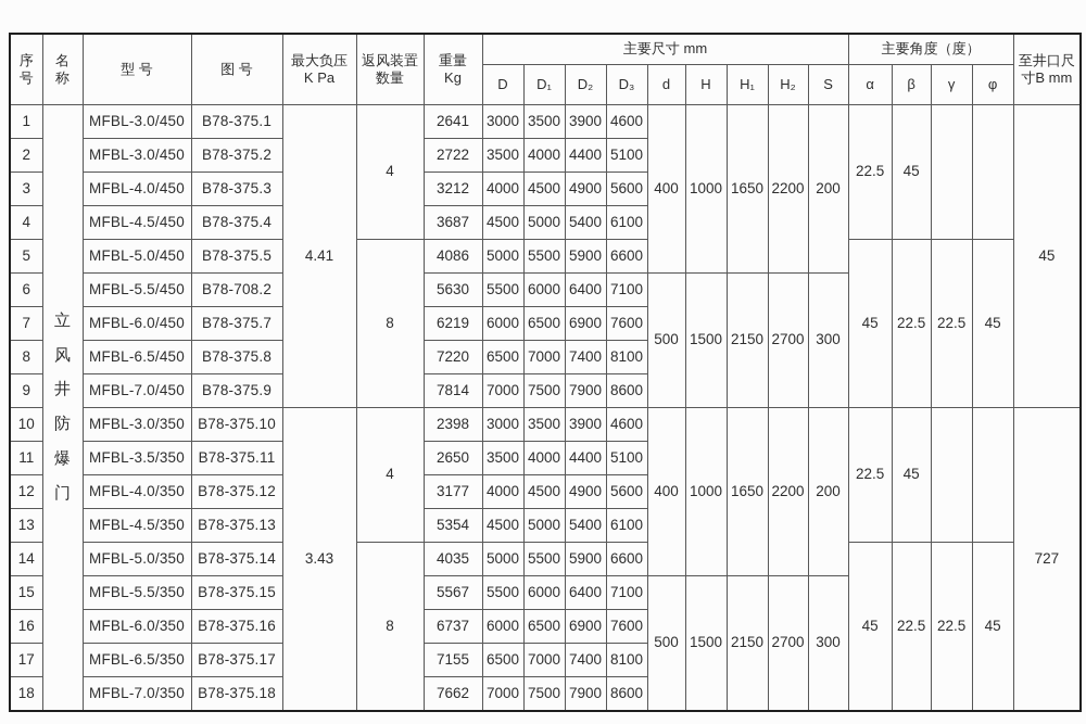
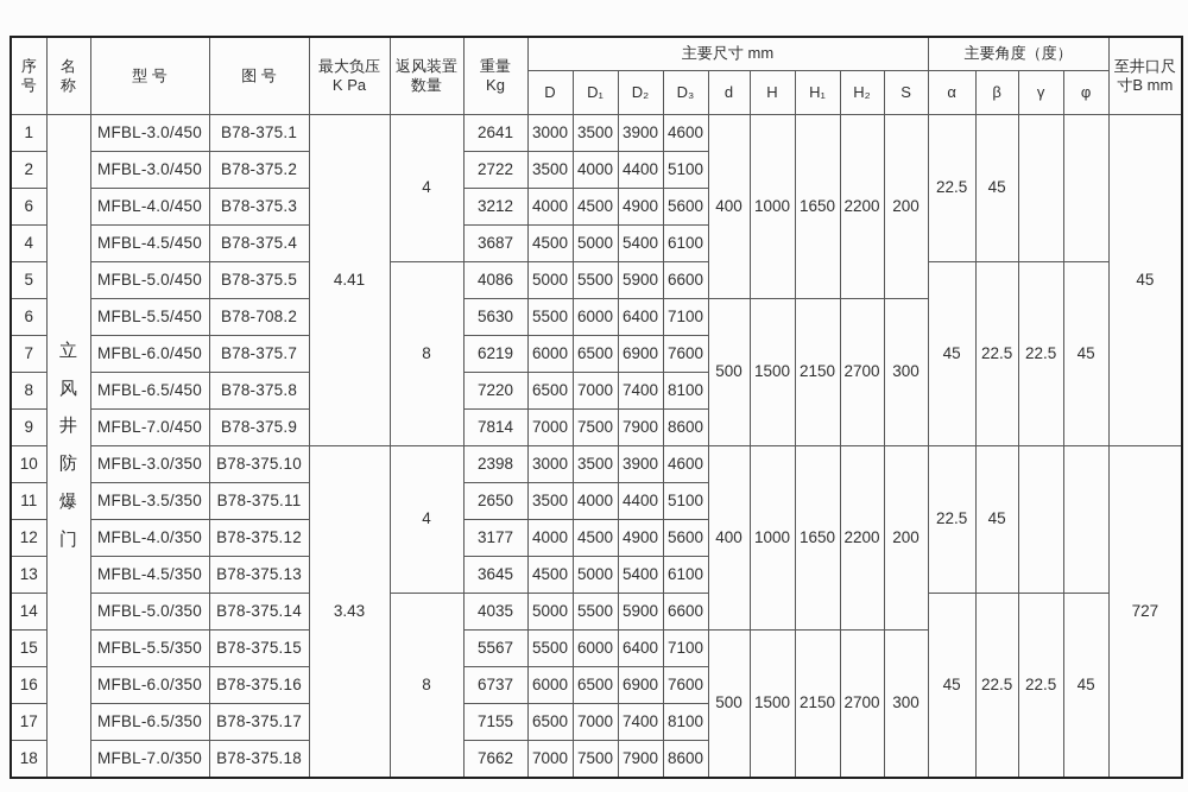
  序 号	名 称	型 号	图 号	最大负压 K Pa	返风装置 数量	重量 Kg	主要尺寸 mm	主要角度（度）	至井口尺 寸B mm
  D	D₁	D₂	D₃	d	H	H₁	H₂	S	α	β	γ	φ
  1	立 风 井 防 爆 门	MFBL-3.0/450	B78-375.1	4.41	4	2641	3000	3500	3900	4600	400	1000	1650	2200	200	22.5	45			45
  2	MFBL-3.0/450	B78-375.2	2722	3500	4000	4400	5100
- 3	MFBL-4.0/450	B78-375.3	3212	4000	4500	4900	5600
+ 6	MFBL-4.0/450	B78-375.3	3212	4000	4500	4900	5600
  4	MFBL-4.5/450	B78-375.4	3687	4500	5000	5400	6100
  5	MFBL-5.0/450	B78-375.5	8	4086	5000	5500	5900	6600	45	22.5	22.5	45
  6	MFBL-5.5/450	B78-708.2	5630	5500	6000	6400	7100	500	1500	2150	2700	300
  7	MFBL-6.0/450	B78-375.7	6219	6000	6500	6900	7600
  8	MFBL-6.5/450	B78-375.8	7220	6500	7000	7400	8100
  9	MFBL-7.0/450	B78-375.9	7814	7000	7500	7900	8600
  10	MFBL-3.0/350	B78-375.10	3.43	4	2398	3000	3500	3900	4600	400	1000	1650	2200	200	22.5	45			727
  11	MFBL-3.5/350	B78-375.11	2650	3500	4000	4400	5100
  12	MFBL-4.0/350	B78-375.12	3177	4000	4500	4900	5600
- 13	MFBL-4.5/350	B78-375.13	5354	4500	5000	5400	6100
+ 13	MFBL-4.5/350	B78-375.13	3645	4500	5000	5400	6100
  14	MFBL-5.0/350	B78-375.14	8	4035	5000	5500	5900	6600	45	22.5	22.5	45
  15	MFBL-5.5/350	B78-375.15	5567	5500	6000	6400	7100	500	1500	2150	2700	300
  16	MFBL-6.0/350	B78-375.16	6737	6000	6500	6900	7600
  17	MFBL-6.5/350	B78-375.17	7155	6500	7000	7400	8100
  18	MFBL-7.0/350	B78-375.18	7662	7000	7500	7900	8600
